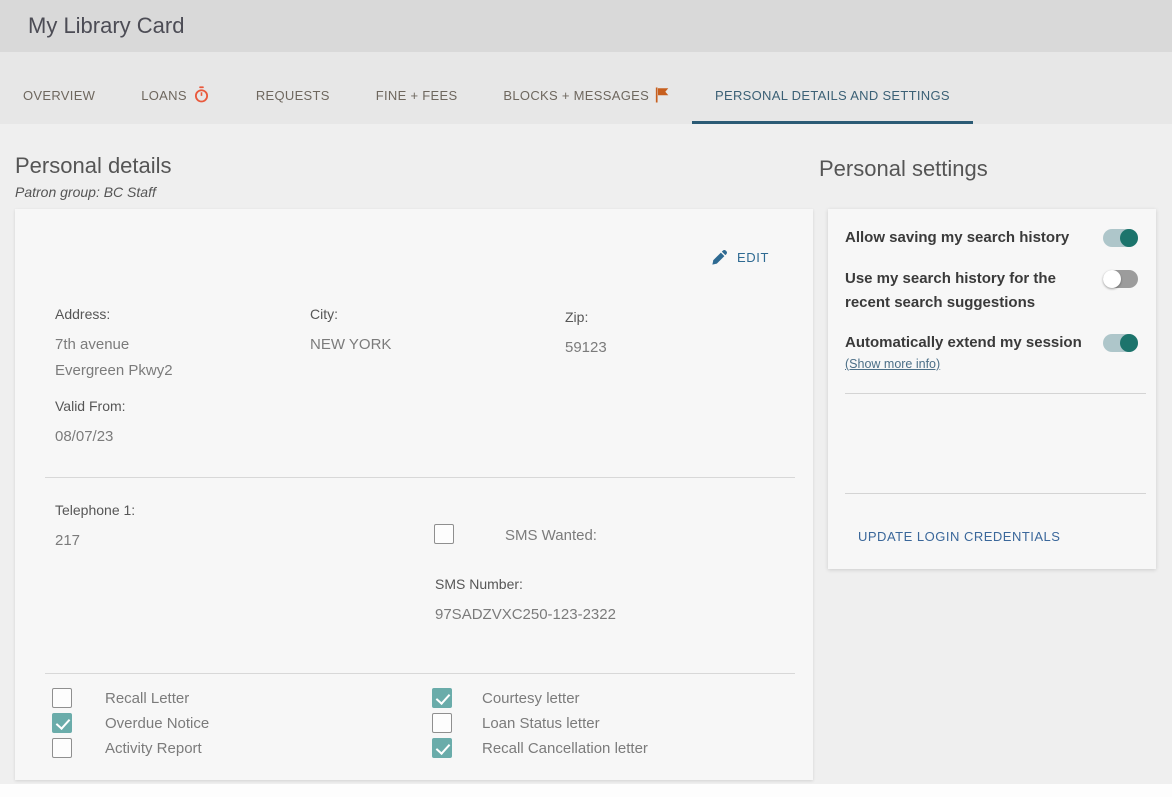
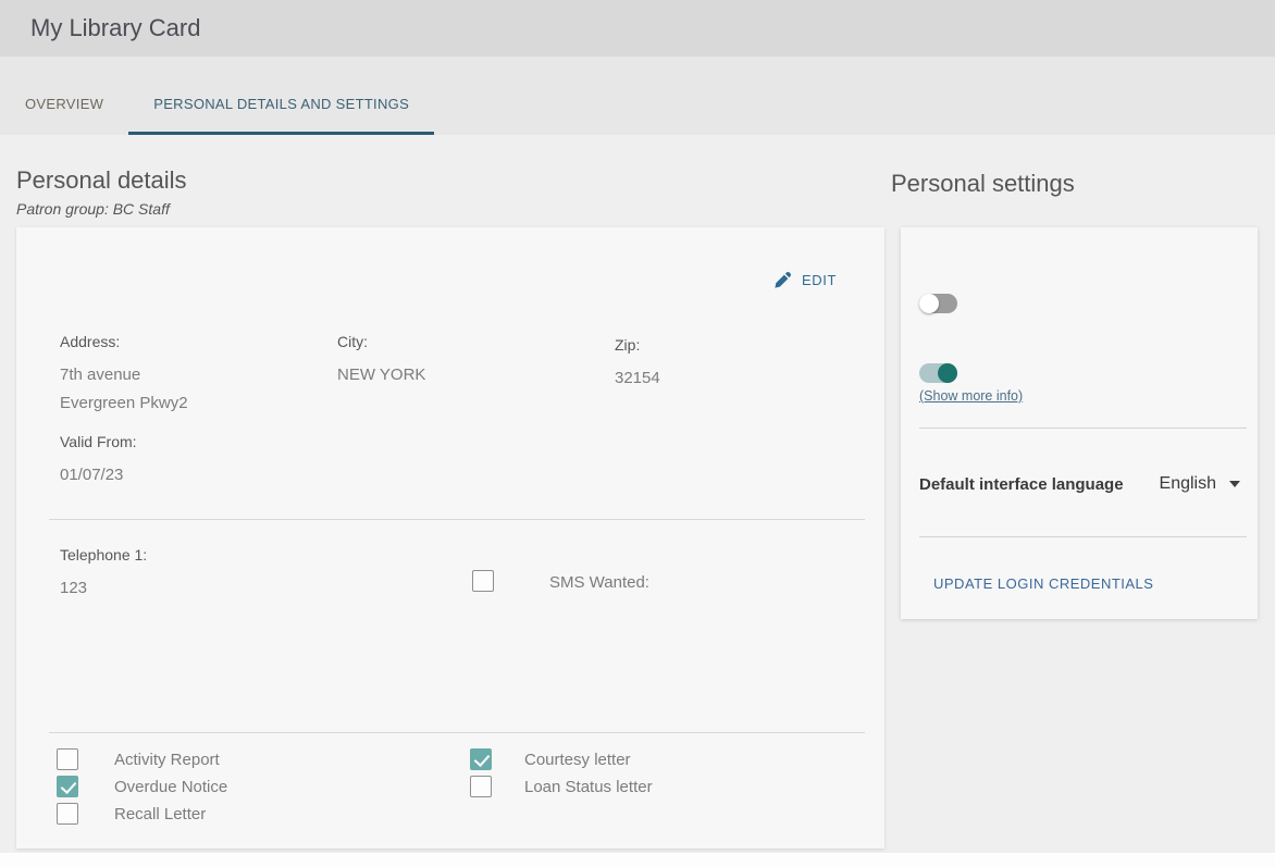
  My Library Card
  OVERVIEW
- LOANS
- REQUESTS
- FINE + FEES
- BLOCKS + MESSAGES
  PERSONAL DETAILS AND SETTINGS
  Personal details
  Patron group: BC Staff
  EDIT
  Address:
  7th avenue
  Evergreen Pkwy2
  City:
  NEW YORK
  Zip:
- 59123
+ 32154
  Valid From:
- 08/07/23
+ 01/07/23
  Telephone 1:
- 217
+ 123
  SMS Wanted:
- SMS Number:
- 97SADZVXC250-123-2322
- Recall Letter
+ Activity Report
  Overdue Notice
- Activity Report
+ Recall Letter
  Courtesy letter
  Loan Status letter
- Recall Cancellation letter
  Personal settings
- Allow saving my search history
- Use my search history for the recent search suggestions
- Automatically extend my session
  (Show more info)
+ Default interface language
+ English
  UPDATE LOGIN CREDENTIALS
